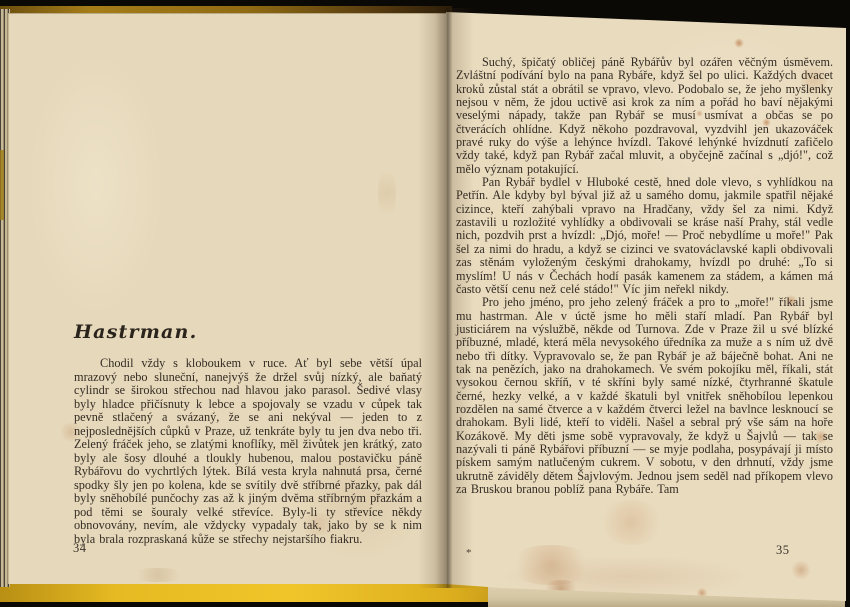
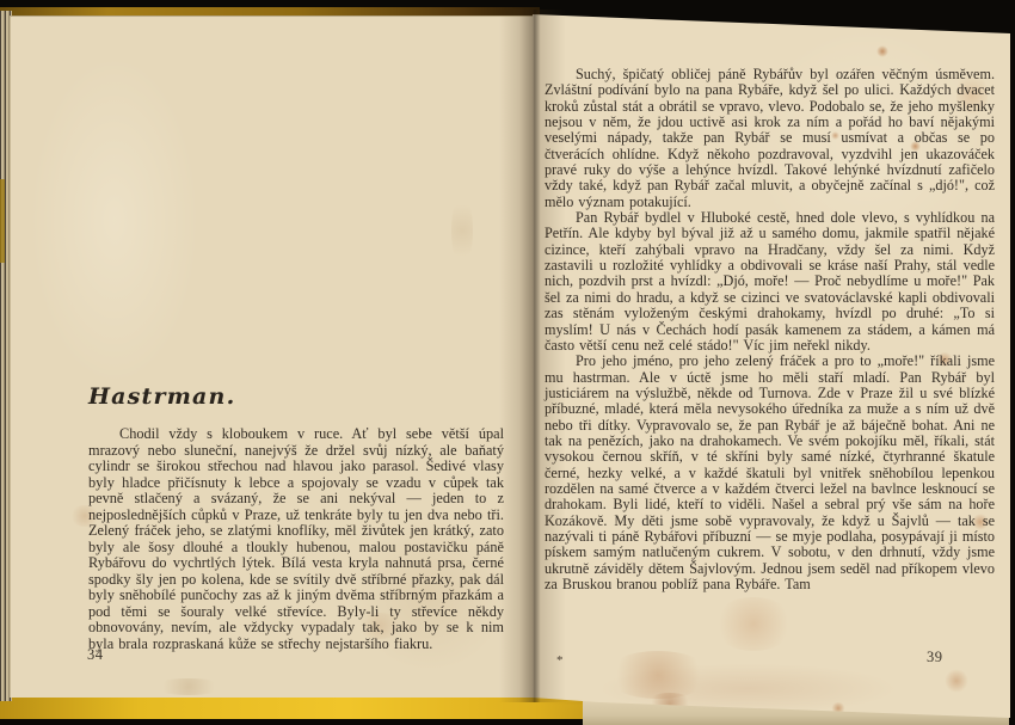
  Hastrman.
  Chodil vždy s kloboukem v ruce. Ať byl sebe větší úpa mrazový nebo sluneční, nanejvýš že držel svůj nízký, ale baňat cylindr se širokou střechou nad hlavou jako parasol. Šedivé vlas byly hladce přičísnuty k lebce a spojovaly se vzadu v cůpek ta pevně stlačený a svázaný, že se ani nekýval — jeden to nejposlednějších cůpků v Praze, už tenkráte byly tu jen dva nebo tř Zelený fráček jeho, se zlatými knoflíky, měl živůtek jen krátký, zat byly ale šosy dlouhé a tloukly hubenou, malou postavičku pán Rybářovu do vychrtlých lýtek. Bílá vesta kryla nahnutá prsa, čern spodky šly jen po kolena, kde se svítily dvě stříbrné přazky, pak dá byly sněhobílé punčochy zas až k jiným dvěma stříbrným přazkám pod těmi se šouraly velké střevíce. Byly-li ty střevíce někd obnovovány, nevím, ale vždycky vypadaly tak, jako by se k ni byla brala rozpraskaná kůže se střechy nejstaršího fiakru.
  34
  Suchý, špičatý obličej páně Rybářův byl ozářen věčným úsměvem. áštní podívání bylo na pana Rybáře, když šel po ulici. Každých dvacet ků zůstal stát a obrátil se vpravo, vlevo. Podobalo se, že jeho myšlenky ou v něm, že jdou uctivě asi krok za ním a pořád ho baví nějakými elými nápady, takže pan Rybář se musí usmívat a občas se po rácích ohlídne. Když někoho pozdravoval, vyzdvihl jen ukazováček vé ruky do výše a lehýnce hvízdl. Takové lehýnké hvízdnutí zafičelo y také, když pan Rybář začal mluvit, a obyčejně začínal s „djó!", což o význam potakující.
  Pan Rybář bydlel v Hluboké cestě, hned dole vlevo, s vyhlídkou na ín. Ale kdyby byl býval již až u samého domu, jakmile spatřil nějaké nce, kteří zahýbali vpravo na Hradčany, vždy šel za nimi. Když avili u rozložité vyhlídky a obdivovali se kráse naší Prahy, stál vedle , pozdvih prst a hvízdl: „Djó, moře! — Proč nebydlíme u moře!" Pak za nimi do hradu, a když se cizinci ve svatováclavské kapli obdivovali stěnám vyloženým českými drahokamy, hvízdl po druhé: „To si lím! U nás v Čechách hodí pasák kamenem za stádem, a kámen má o větší cenu než celé stádo!" Víc jim neřekl nikdy.
  Pro jeho jméno, pro jeho zelený fráček a pro to „moře!" říkali jsme hastrman. Ale v úctě jsme ho měli staří mladí. Pan Rybář byl iciárem na výslužbě, někde od Turnova. Zde v Praze žil u své blízké uzné, mladé, která měla nevysokého úředníka za muže a s ním už dvě o tři dítky. Vypravovalo se, že pan Rybář je až báječně bohat. Ani ne na penězích, jako na drahokamech. Ve svém pokojíku měl, říkali, stát okou černou skříň, v té skříni byly samé nízké, čtyrhranné škatule é, hezky velké, a v každé škatuli byl vnitřek sněhobílou lepenkou dělen na samé čtverce a v každém čtverci ležel na bavlnce lesknoucí se hokam. Byli lidé, kteří to viděli. Našel a sebral prý vše sám na hoře ákově. My děti jsme sobě vypravovaly, že když u Šajvlů — tak se ývali ti páně Rybářovi příbuzní — se myje podlaha, posypávají ji místo em samým natlučeným cukrem. V sobotu, v den drhnutí, vždy jsme utně záviděly dětem Šajvlovým. Jednou jsem seděl nad příkopem vlevo Bruskou branou poblíž pana Rybáře. Tam
- 35
+ 39
